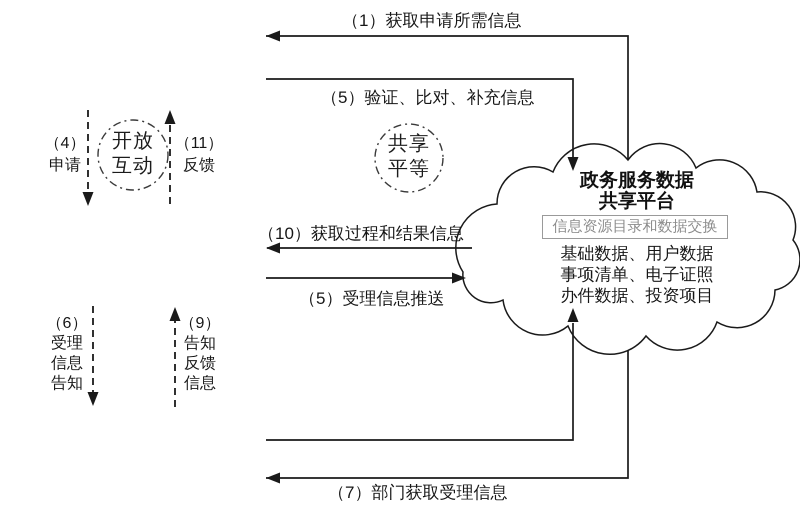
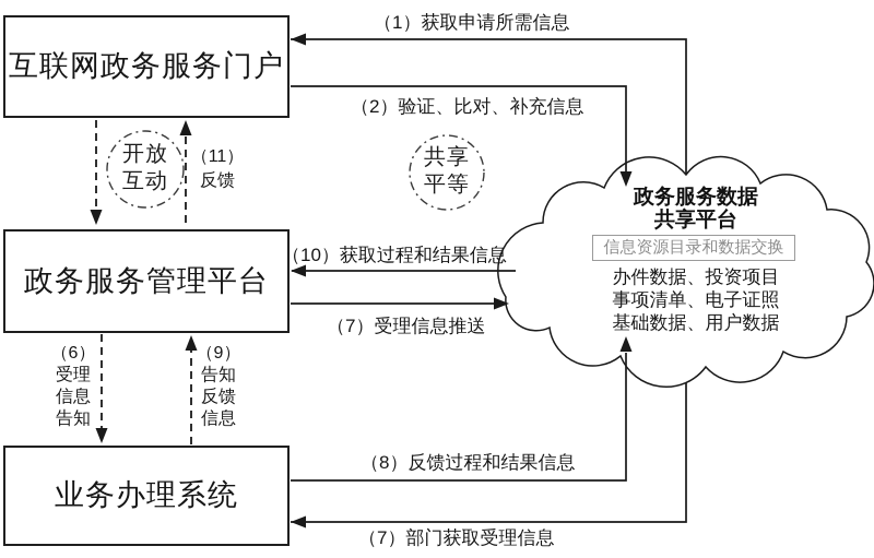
+ 互联网政务服务门户
+ 政务服务管理平台
+ 业务办理系统
  开放
  互动
  共享
  平等
  （1）获取申请所需信息
- （5）验证、比对、补充信息
+ （2）验证、比对、补充信息
  （10）获取过程和结果信息
- （5）受理信息推送
+ （7）受理信息推送
+ （8）反馈过程和结果信息
  （7）部门获取受理信息
- （4）
- 申请
  （11）
  反馈
  （6）
  受理
  信息
  告知
  （9）
  告知
  反馈
  信息
  政务服务数据
  共享平台
  信息资源目录和数据交换
- 基础数据、用户数据
+ 办件数据、投资项目
  事项清单、电子证照
- 办件数据、投资项目
+ 基础数据、用户数据
